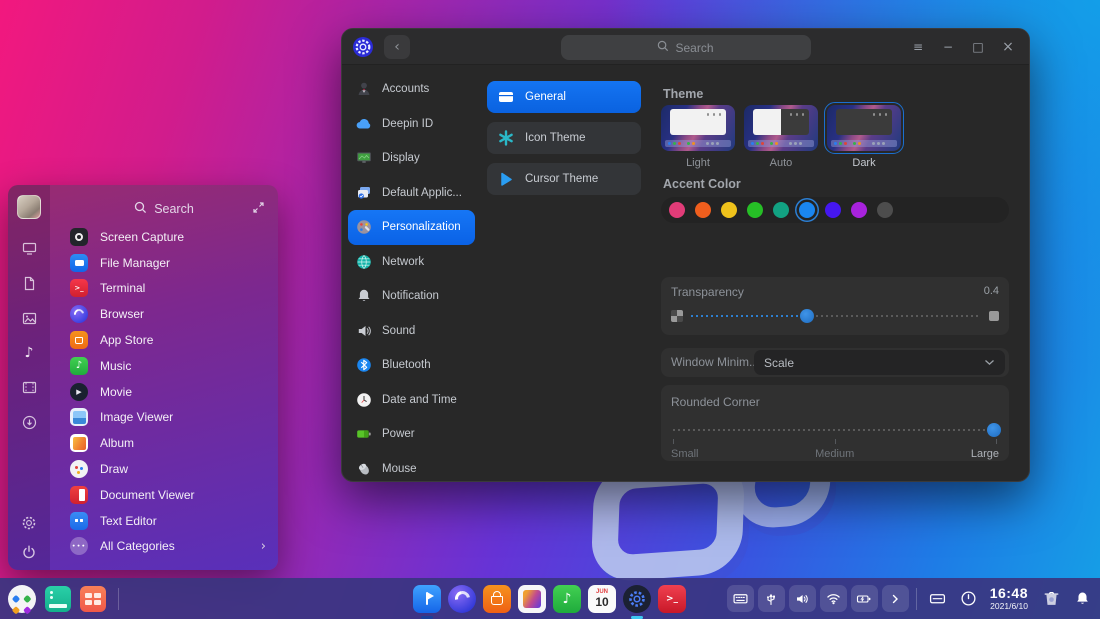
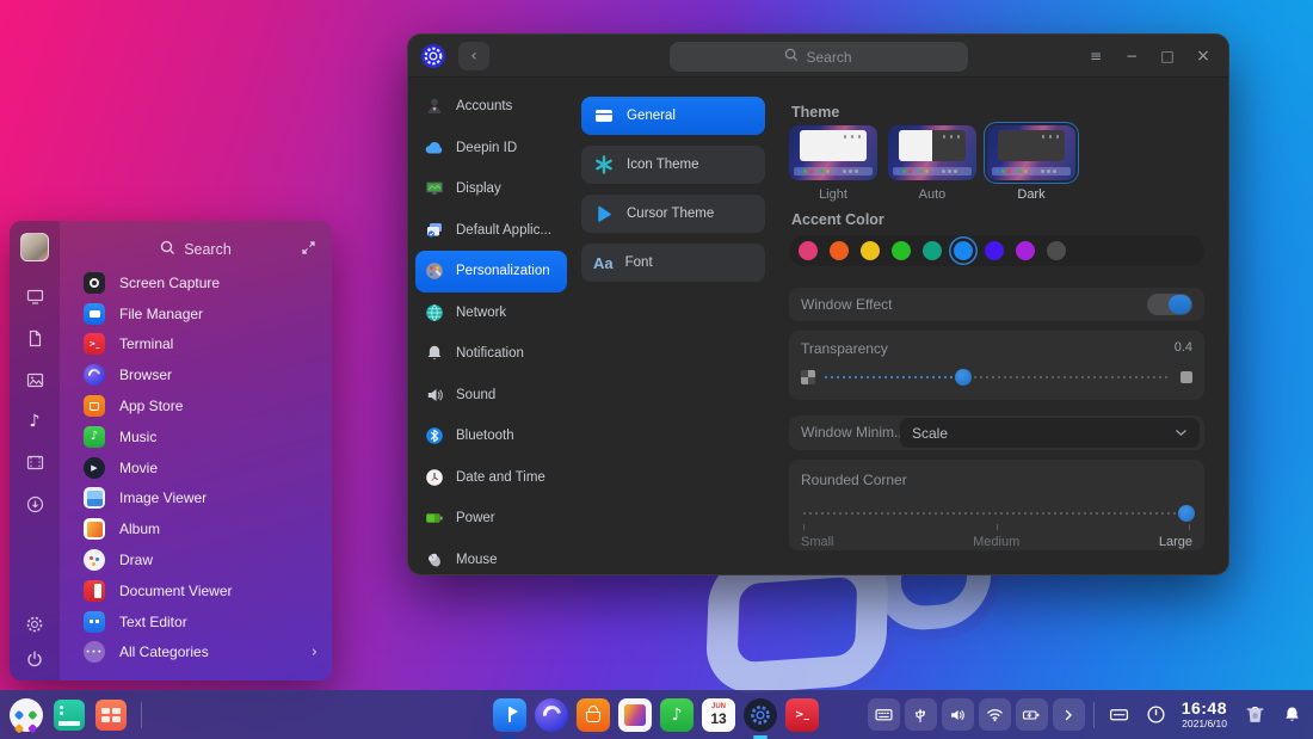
  ♪
  Search
  Screen Capture
  File Manager
  >_
  Terminal
  Browser
  App Store
  ♪
  Music
  ▶
  Movie
  Image Viewer
  Album
  Draw
  Document Viewer
  Text Editor
  •••
  All Categories
  ›
  ‹
  Search
  ≡
  −
  □
  ×
  Accounts
  Deepin ID
  Display
  Default Applic...
  Personalization
  Network
  Notification
  Sound
  Bluetooth
  Date and Time
  Power
  Mouse
  General
  Icon Theme
  Cursor Theme
+ Aa
+ Font
  Theme
  Light
  Auto
  Dark
  Accent Color
+ Window Effect
  Transparency
  0.4
  Window Minim.
  Scale
  Rounded Corner
  Small
  Medium
  Large
  ♪
- 10
+ 13
  >_
  16:48
  2021/6/10
